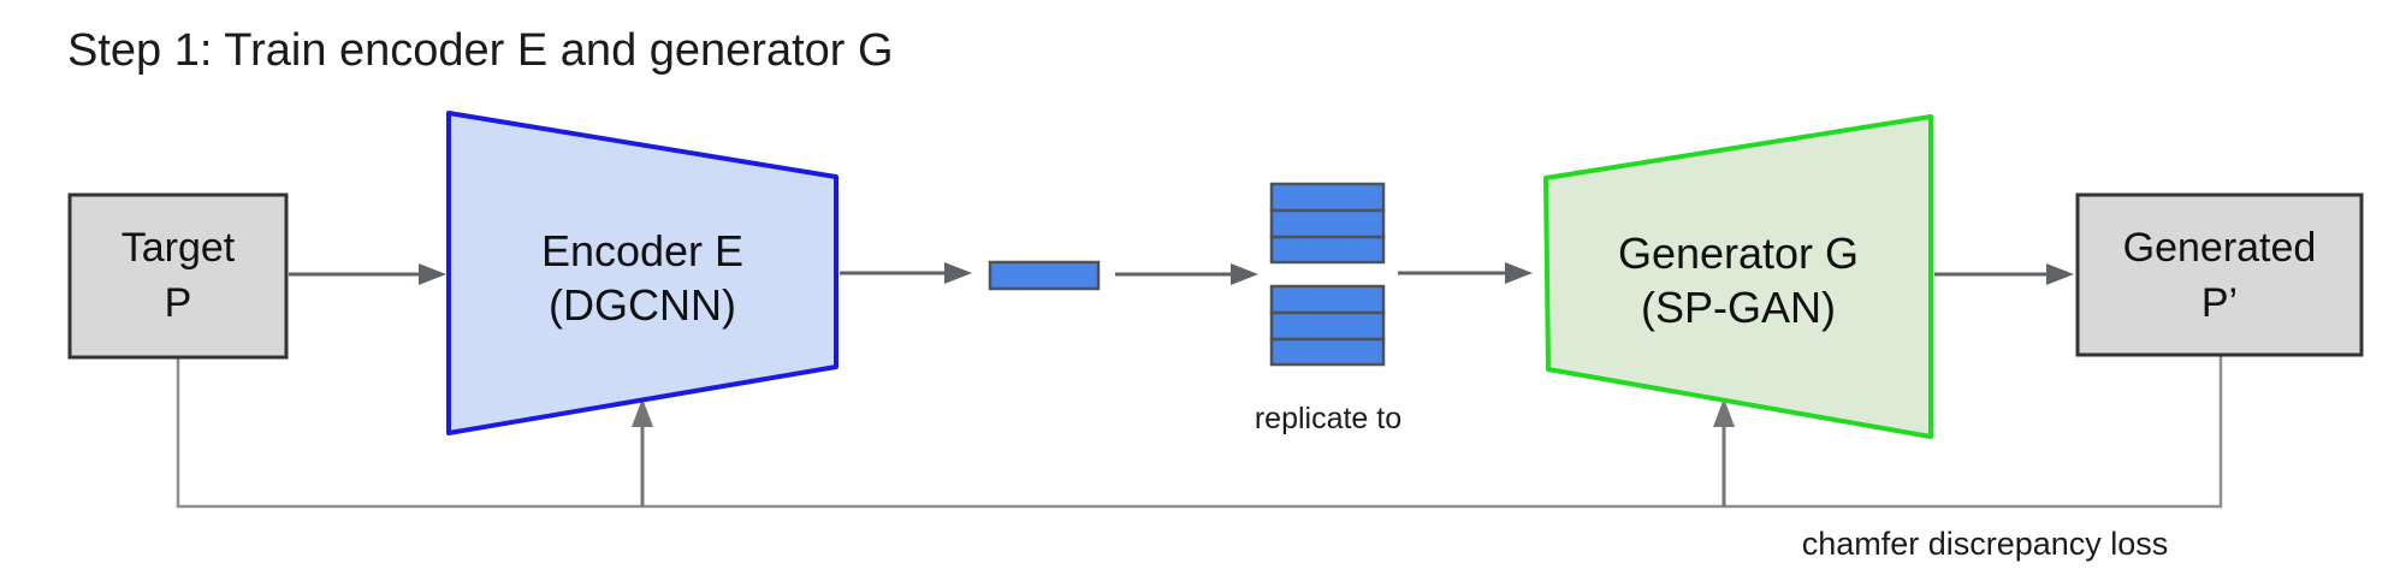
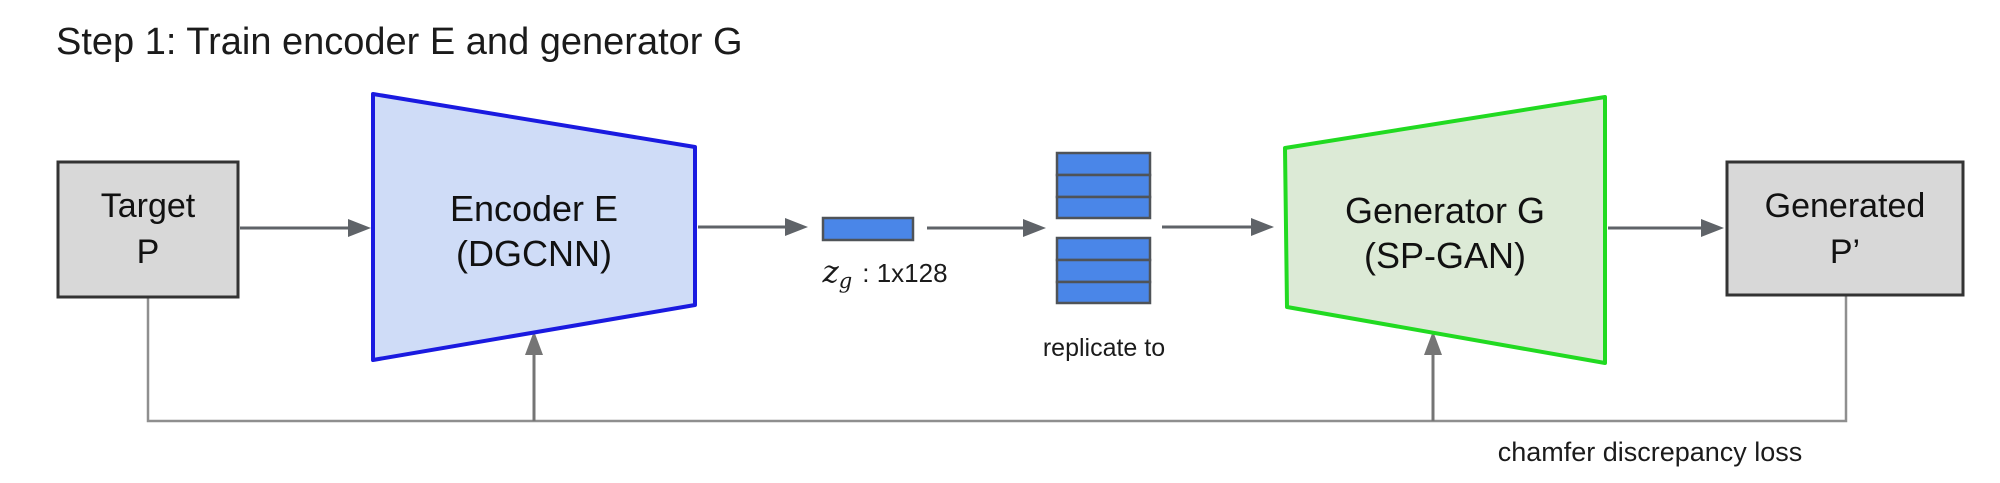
  Step 1: Train encoder E and generator G
  Target
  P
  Encoder E
  (DGCNN)
+ zg : 1x128
  replicate to
  Generator G
  (SP-GAN)
  Generated
  P’
  chamfer discrepancy loss
